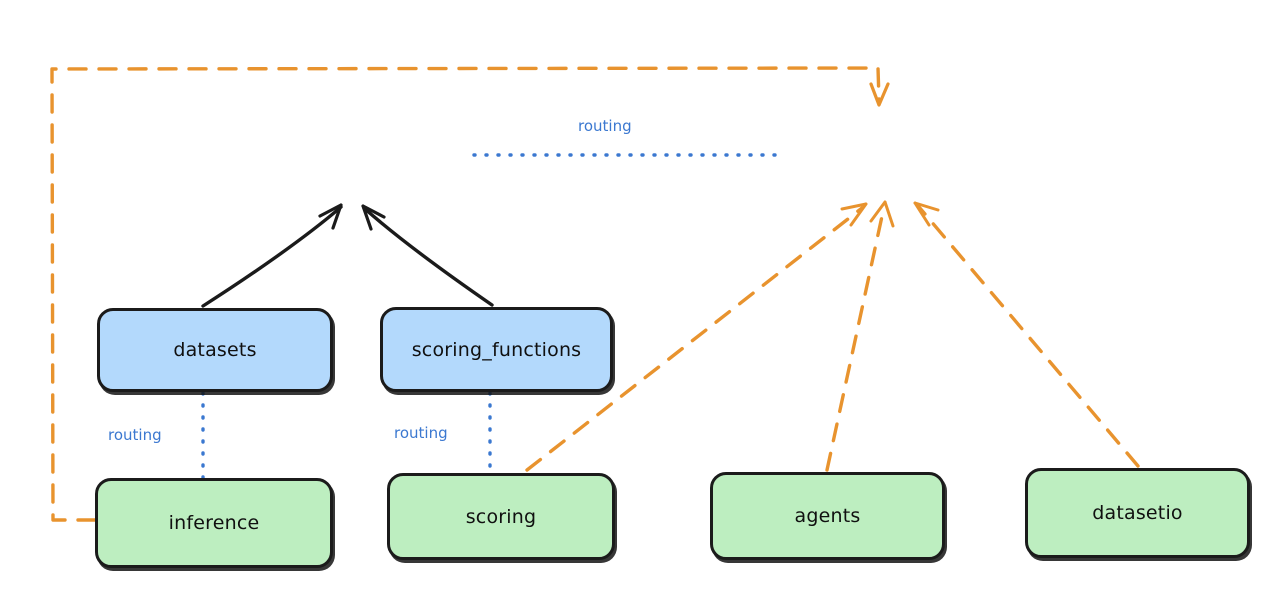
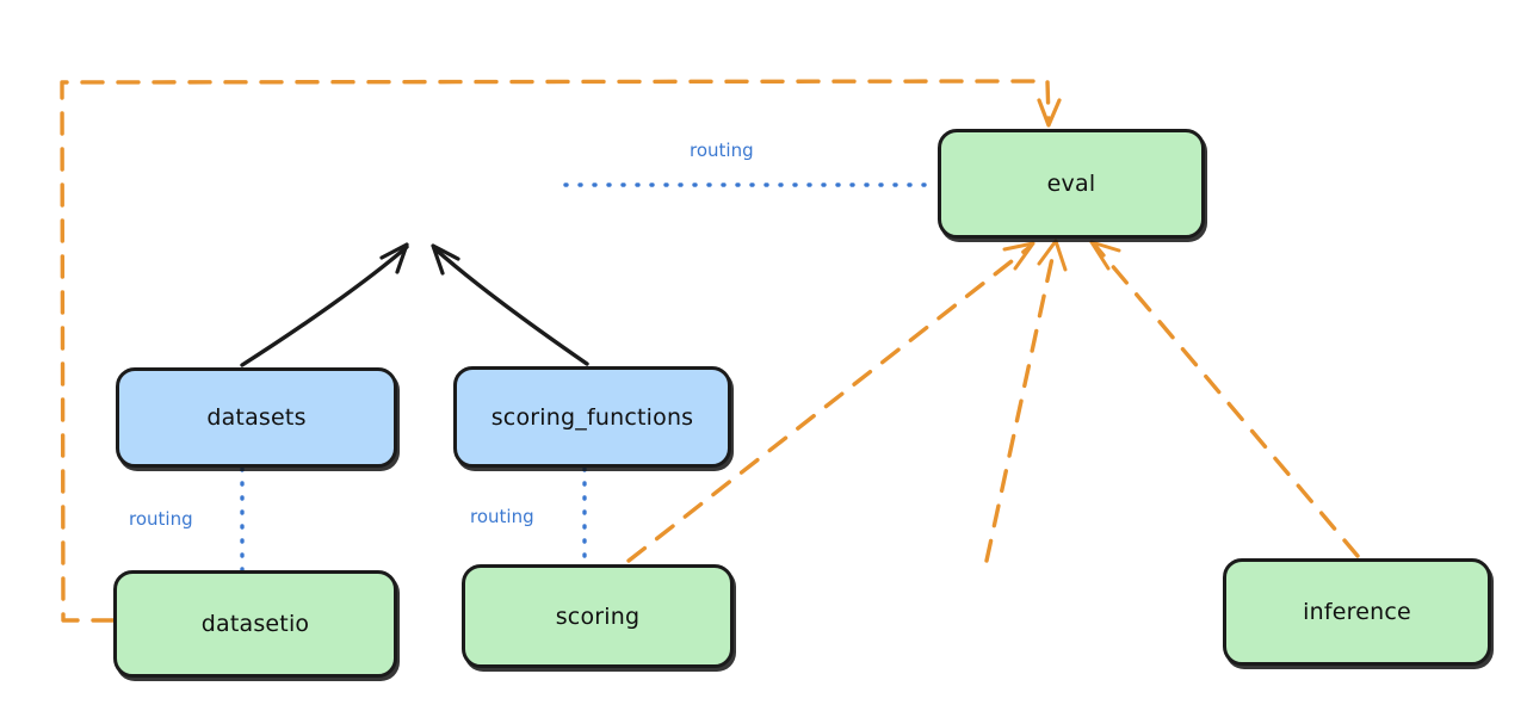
+ eval
  datasets
  scoring_functions
- inference
+ datasetio
  scoring
- agents
- datasetio
+ inference
  routing
  routing
  routing
